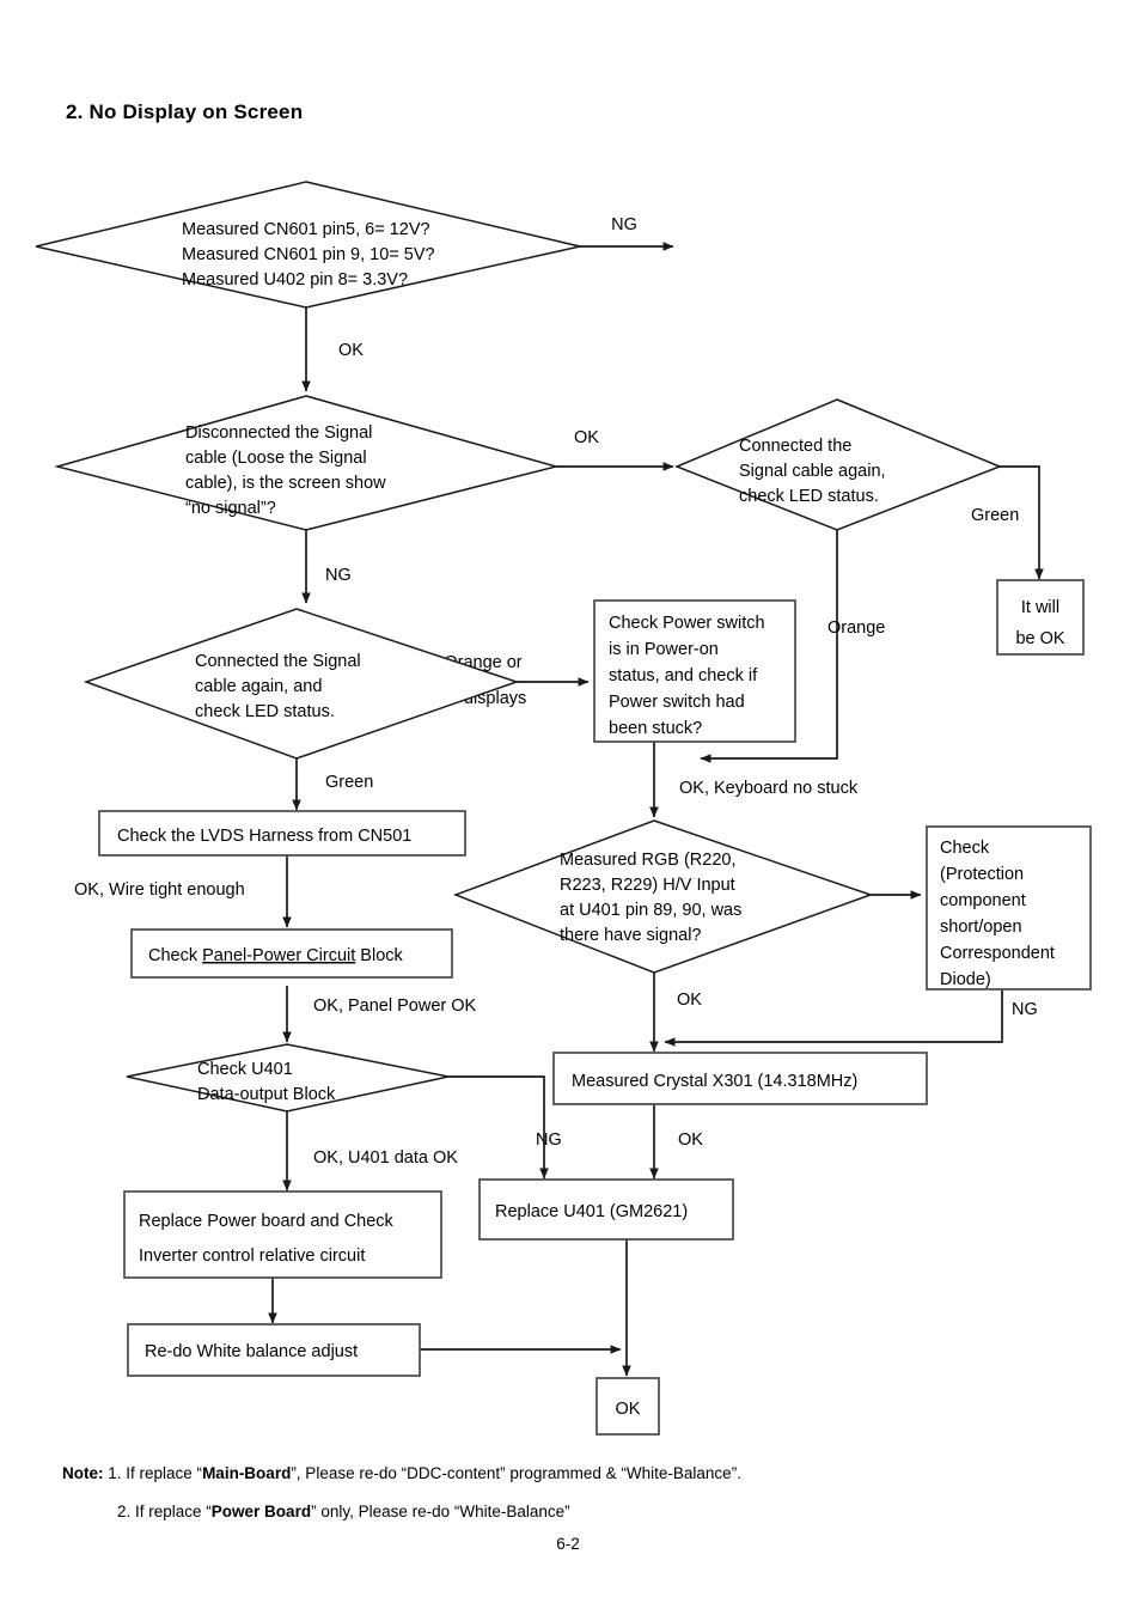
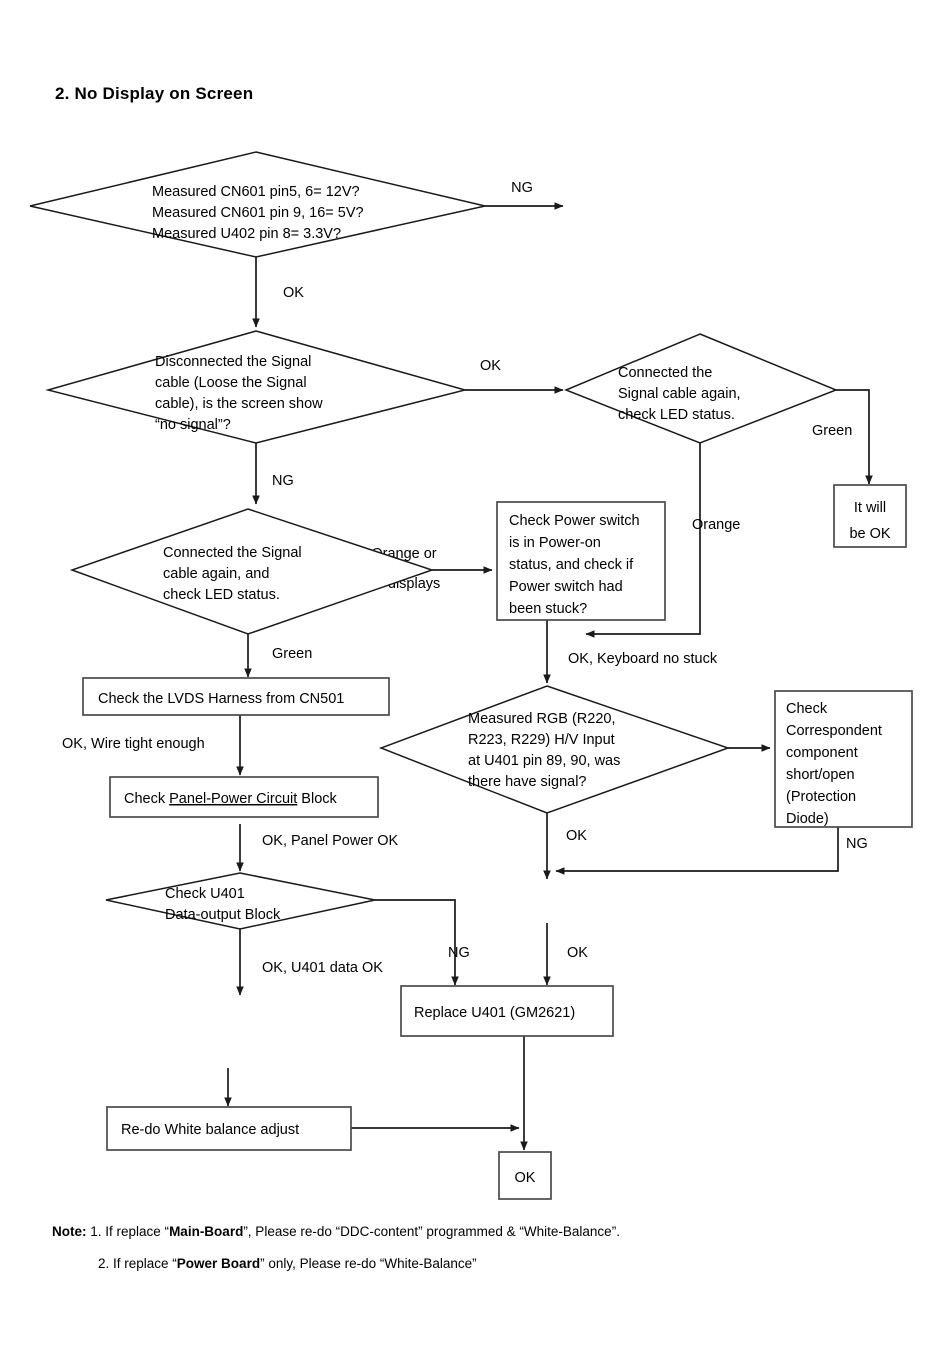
  2. No Display on Screen
  NG
  OK
  OK
  NG
  Green
  Orange
  ange or
  isplays
  Green
  OK, Keyboard no stuck
  OK, Wire tight enough
  OK, Panel Power OK
  NG
  OK
  NG
  OK
  OK, U401 data OK
  Measured CN601 pin5, 6= 12V?
- Measured CN601 pin 9, 10= 5V?
+ Measured CN601 pin 9, 16= 5V?
  Measured U402 pin 8= 3.3V?
  Disconnected the Signal
  cable (Loose the Signal
  cable), is the screen show
  “no signal”?
  Connected the
  Signal cable again,
  check LED status.
  It will
  be OK
  Connected the Signal
  cable again, and
  check LED status.
  Check Power switch
  is in Power-on
  status, and check if
  Power switch had
  been stuck?
  Check the LVDS Harness from CN501
  Check Panel-Power Circuit Block
  Measured RGB (R220,
  R223, R229) H/V Input
  at U401 pin 89, 90, was
  there have signal?
  Check
- (Protection
+ Correspondent
  component
  short/open
- Correspondent
+ (Protection
  Diode)
  Check U401
  Data-output Block
- Measured Crystal X301 (14.318MHz)
  Replace U401 (GM2621)
- Replace Power board and Check
- Inverter control relative circuit
  Re-do White balance adjust
  OK
  Note: 1. If replace “Main-Board”, Please re-do “DDC-content” programmed & “White-Balance”.
  2. If replace “Power Board” only, Please re-do “White-Balance”
- 6-2
